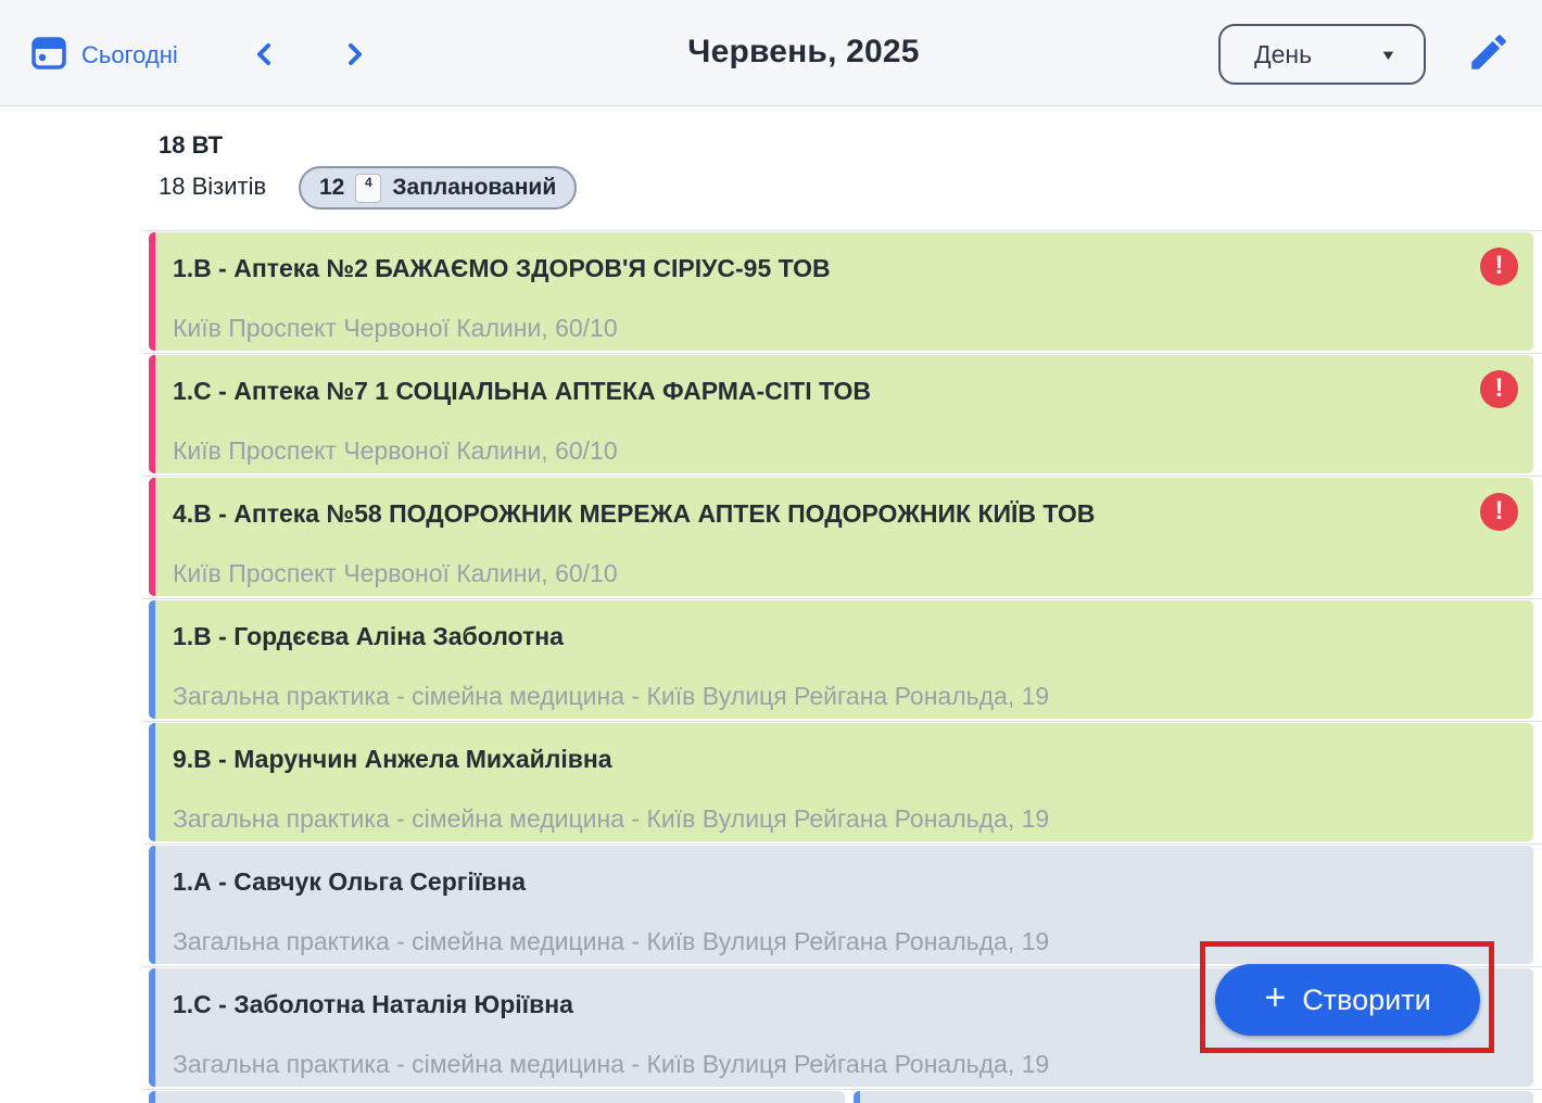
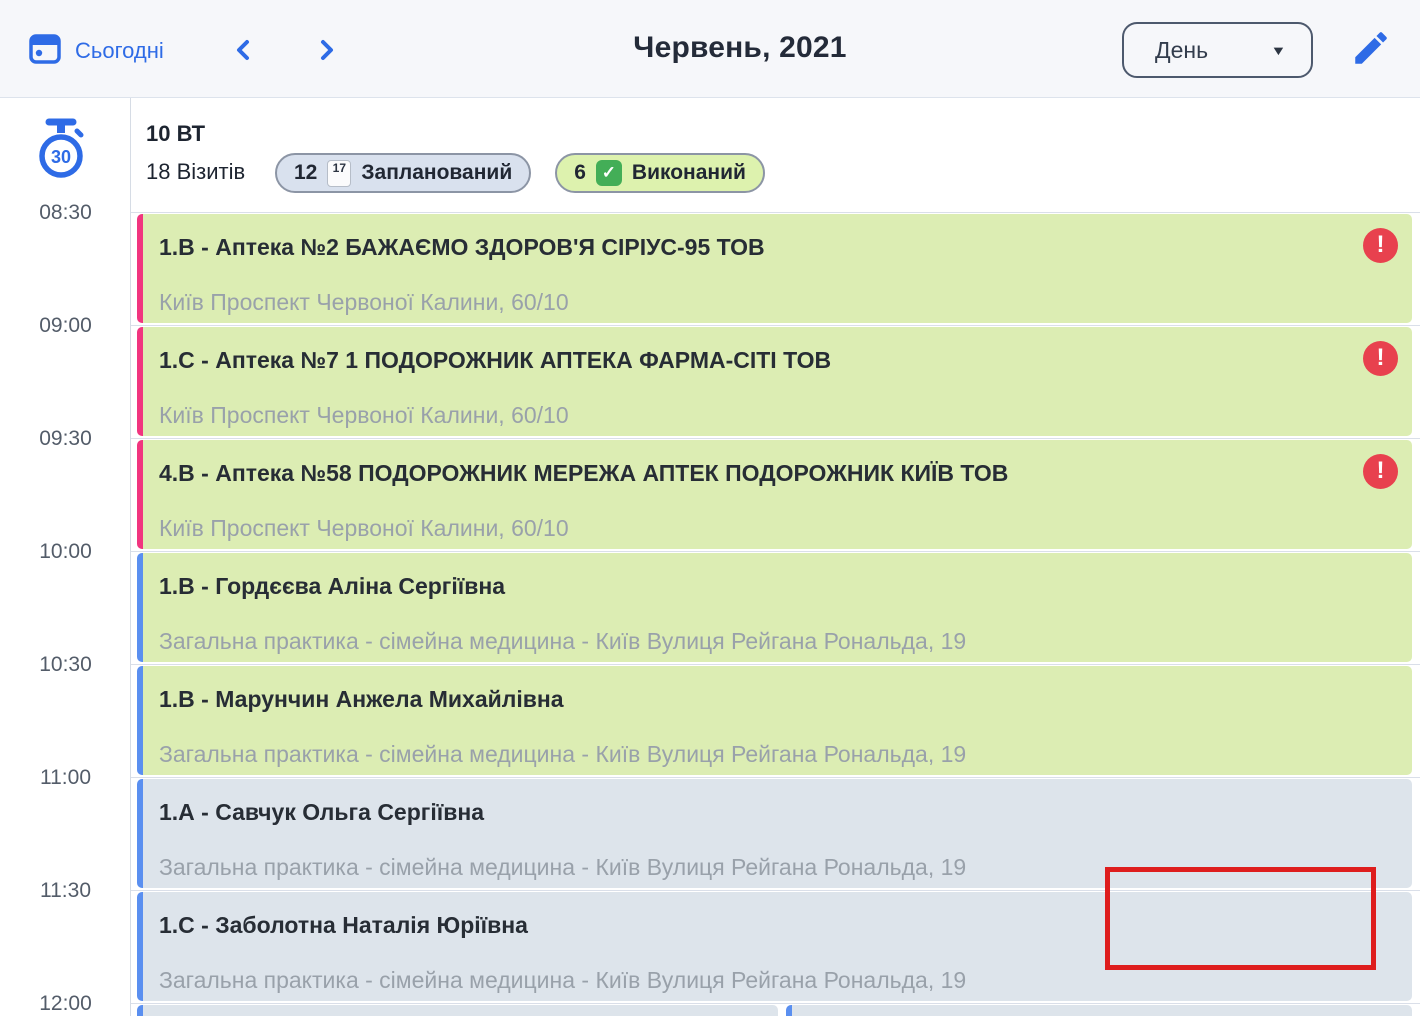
  Сьогодні
- Червень, 2025
+ Червень, 2021
  День
  ▼
+ 30
+ 08:30
+ 09:00
+ 09:30
+ 10:00
+ 10:30
+ 11:00
+ 11:30
+ 12:00
- 18 ВТ
+ 10 ВТ
  18 Візитів
  12
- 4
+ 17
  Запланований
+ 6
+ ✓
+ Виконаний
  1.В - Аптека №2 БАЖАЄМО ЗДОРОВ'Я СІРІУС-95 ТОВ
  Київ Проспект Червоної Калини, 60/10
  !
- 1.С - Аптека №7 1 СОЦІАЛЬНА АПТЕКА ФАРМА-СІТІ ТОВ
+ 1.С - Аптека №7 1 ПОДОРОЖНИК АПТЕКА ФАРМА-СІТІ ТОВ
  Київ Проспект Червоної Калини, 60/10
  !
  4.В - Аптека №58 ПОДОРОЖНИК МЕРЕЖА АПТЕК ПОДОРОЖНИК КИЇВ ТОВ
  Київ Проспект Червоної Калини, 60/10
  !
- 1.В - Гордєєва Аліна Заболотна
+ 1.В - Гордєєва Аліна Сергіївна
  Загальна практика - сімейна медицина - Київ Вулиця Рейгана Рональда, 19
- 9.В - Марунчин Анжела Михайлівна
+ 1.В - Марунчин Анжела Михайлівна
  Загальна практика - сімейна медицина - Київ Вулиця Рейгана Рональда, 19
  1.А - Савчук Ольга Сергіївна
  Загальна практика - сімейна медицина - Київ Вулиця Рейгана Рональда, 19
  1.С - Заболотна Наталія Юріївна
  Загальна практика - сімейна медицина - Київ Вулиця Рейгана Рональда, 19
- +
- Створити
